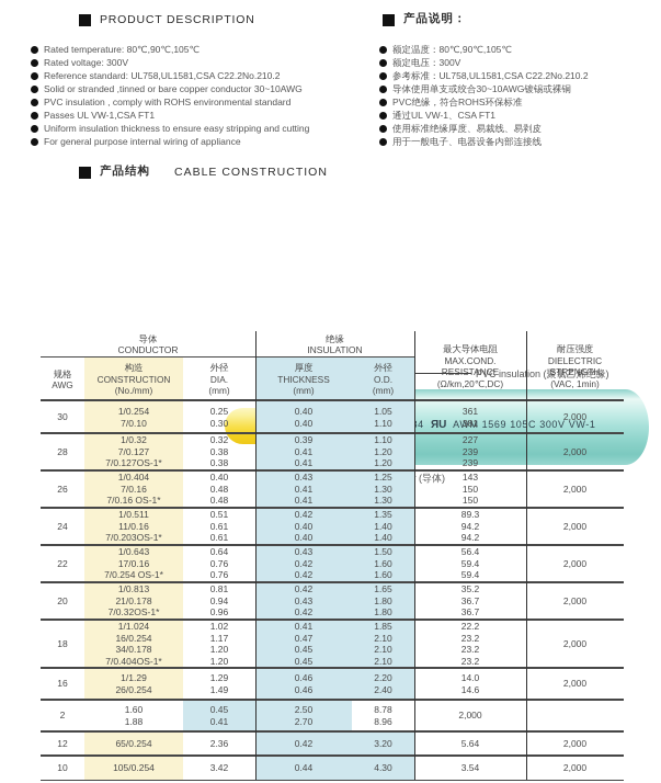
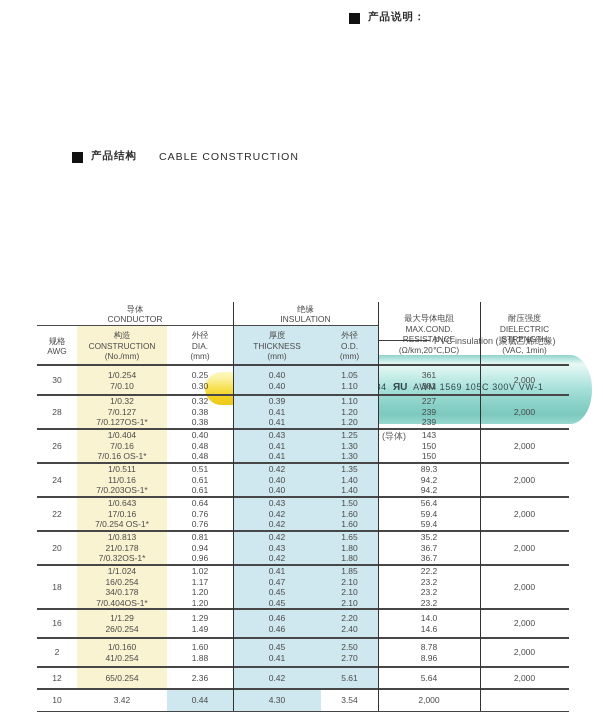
- PRODUCT DESCRIPTION
- Rated temperature: 80℃,90℃,105℃
- Rated voltage: 300V
- Reference standard: UL758,UL1581,CSA C22.2No.210.2
- Solid or stranded ,tinned or bare copper conductor 30~10AWG
- PVC insulation , comply with ROHS environmental standard
- Passes UL VW-1,CSA FT1
- Uniform insulation thickness to ensure easy stripping and cutting
- For general purpose internal wiring of appliance
  产品说明：
- 额定温度：80℃,90℃,105℃
- 额定电压：300V
- 参考标准：UL758,UL1581,CSA C22.2No.210.2
- 导体使用单支或绞合30~10AWG镀锡或裸铜
- PVC绝缘，符合ROHS环保标准
- 通过UL VW-1、CSA FT1
- 使用标准绝缘厚度、易裁线、易剥皮
- 用于一般电子、电器设备内部连接线
  产品结构
  CABLE CONSTRUCTION
  导体
  CONDUCTOR
  绝缘
  INSULATION
  最大导体电阻
  MAX.COND.
  RESISTANCE
  (Ω/km,20℃,DC)
  耐压强度
  DIELECTRIC
  STRENGTH
  (VAC, 1min)
  规格
  AWG
  构造
  CONSTRUCTION
  (No./mm)
  外径
  DIA.
  (mm)
  厚度
  THICKNESS
  (mm)
  外径
  O.D.
  (mm)
  30
  1/0.254
  7/0.10
  0.25
  0.30
  0.40
  0.40
  1.05
  1.10
  361
  381
  2,000
  28
  1/0.32
  7/0.127
  7/0.127OS-1*
  0.32
  0.38
  0.38
  0.39
  0.41
  0.41
  1.10
  1.20
  1.20
  227
  239
  239
  2,000
  26
  1/0.404
  7/0.16
  7/0.16 OS-1*
  0.40
  0.48
  0.48
  0.43
  0.41
  0.41
  1.25
  1.30
  1.30
  143
  150
  150
  2,000
  24
  1/0.511
  11/0.16
  7/0.203OS-1*
  0.51
  0.61
  0.61
  0.42
  0.40
  0.40
  1.35
  1.40
  1.40
  89.3
  94.2
  94.2
  2,000
  22
  1/0.643
  17/0.16
  7/0.254 OS-1*
  0.64
  0.76
  0.76
  0.43
  0.42
  0.42
  1.50
  1.60
  1.60
  56.4
  59.4
  59.4
  2,000
  20
  1/0.813
  21/0.178
  7/0.32OS-1*
  0.81
  0.94
  0.96
  0.42
  0.43
  0.42
  1.65
  1.80
  1.80
  35.2
  36.7
  36.7
  2,000
  18
  1/1.024
  16/0.254
  34/0.178
  7/0.404OS-1*
  1.02
  1.17
  1.20
  1.20
  0.41
  0.47
  0.45
  0.45
  1.85
  2.10
  2.10
  2.10
  22.2
  23.2
  23.2
  23.2
  2,000
  16
  1/1.29
  26/0.254
  1.29
  1.49
  0.46
  0.46
  2.20
  2.40
  14.0
  14.6
  2,000
  2
+ 1/0.160
+ 41/0.254
  1.60
  1.88
  0.45
  0.41
  2.50
  2.70
  8.78
  8.96
  2,000
  12
  65/0.254
  2.36
  0.42
- 3.20
+ 5.61
  5.64
  2,000
  10
- 105/0.254
  3.42
  0.44
  4.30
  3.54
  2,000
